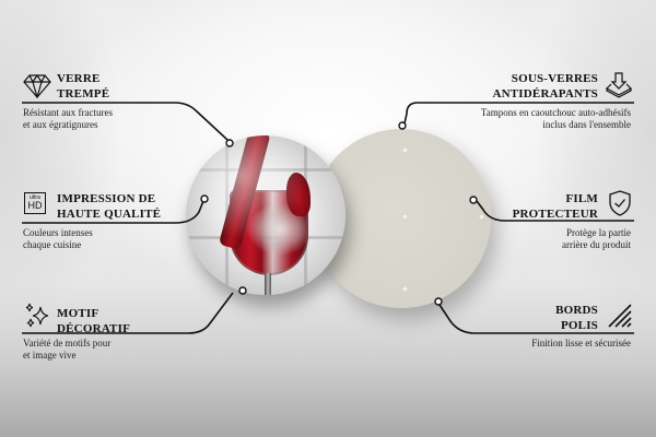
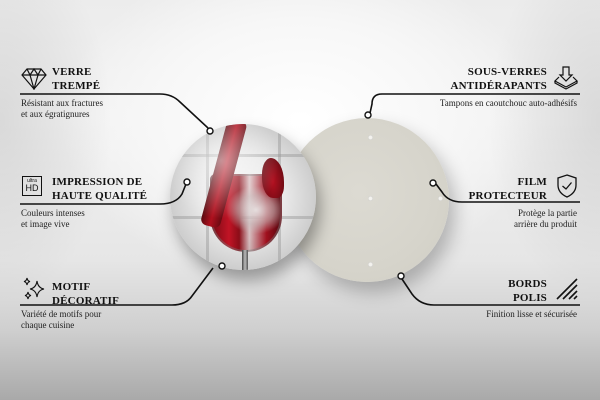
  VERRE
  TREMPÉ
  Résistant aux fractures
  et aux égratignures
  HD
  IMPRESSION DE
  HAUTE QUALITÉ
  Couleurs intenses
- chaque cuisine
+ et image vive
  MOTIF
  DÉCORATIF
  Variété de motifs pour
- et image vive
+ chaque cuisine
  SOUS-VERRES
  ANTIDÉRAPANTS
  Tampons en caoutchouc auto-adhésifs
- inclus dans l'ensemble
  FILM
  PROTECTEUR
  Protège la partie
  arrière du produit
  BORDS
  POLIS
  Finition lisse et sécurisée
